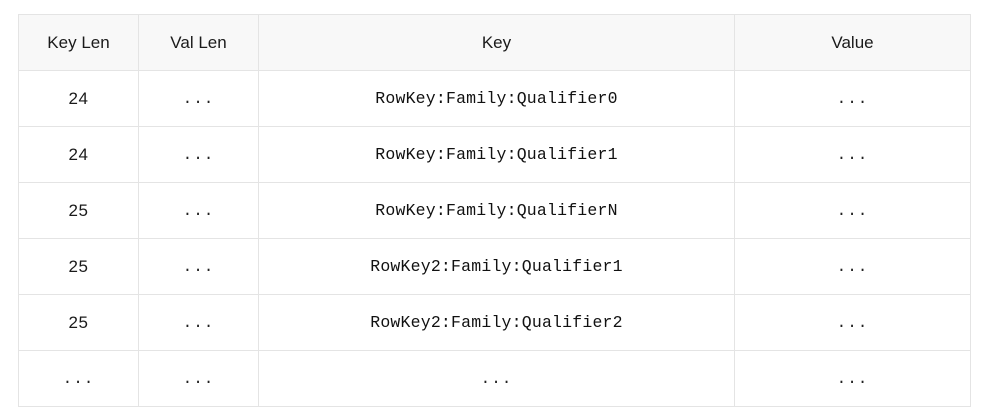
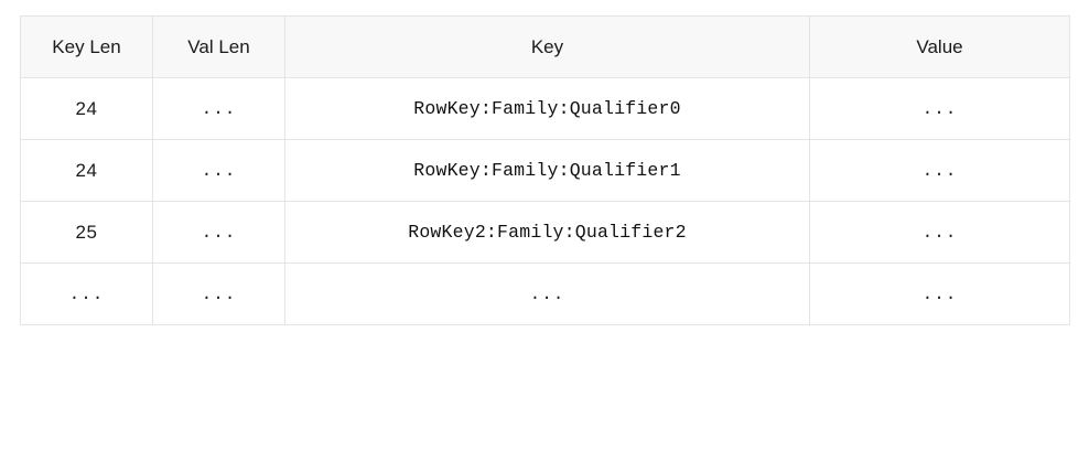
  Key Len	Val Len	Key	Value
  24	...	RowKey:Family:Qualifier0	...
  24	...	RowKey:Family:Qualifier1	...
- 25	...	RowKey:Family:QualifierN	...
- 25	...	RowKey2:Family:Qualifier1	...
  25	...	RowKey2:Family:Qualifier2	...
  ...	...	...	...
